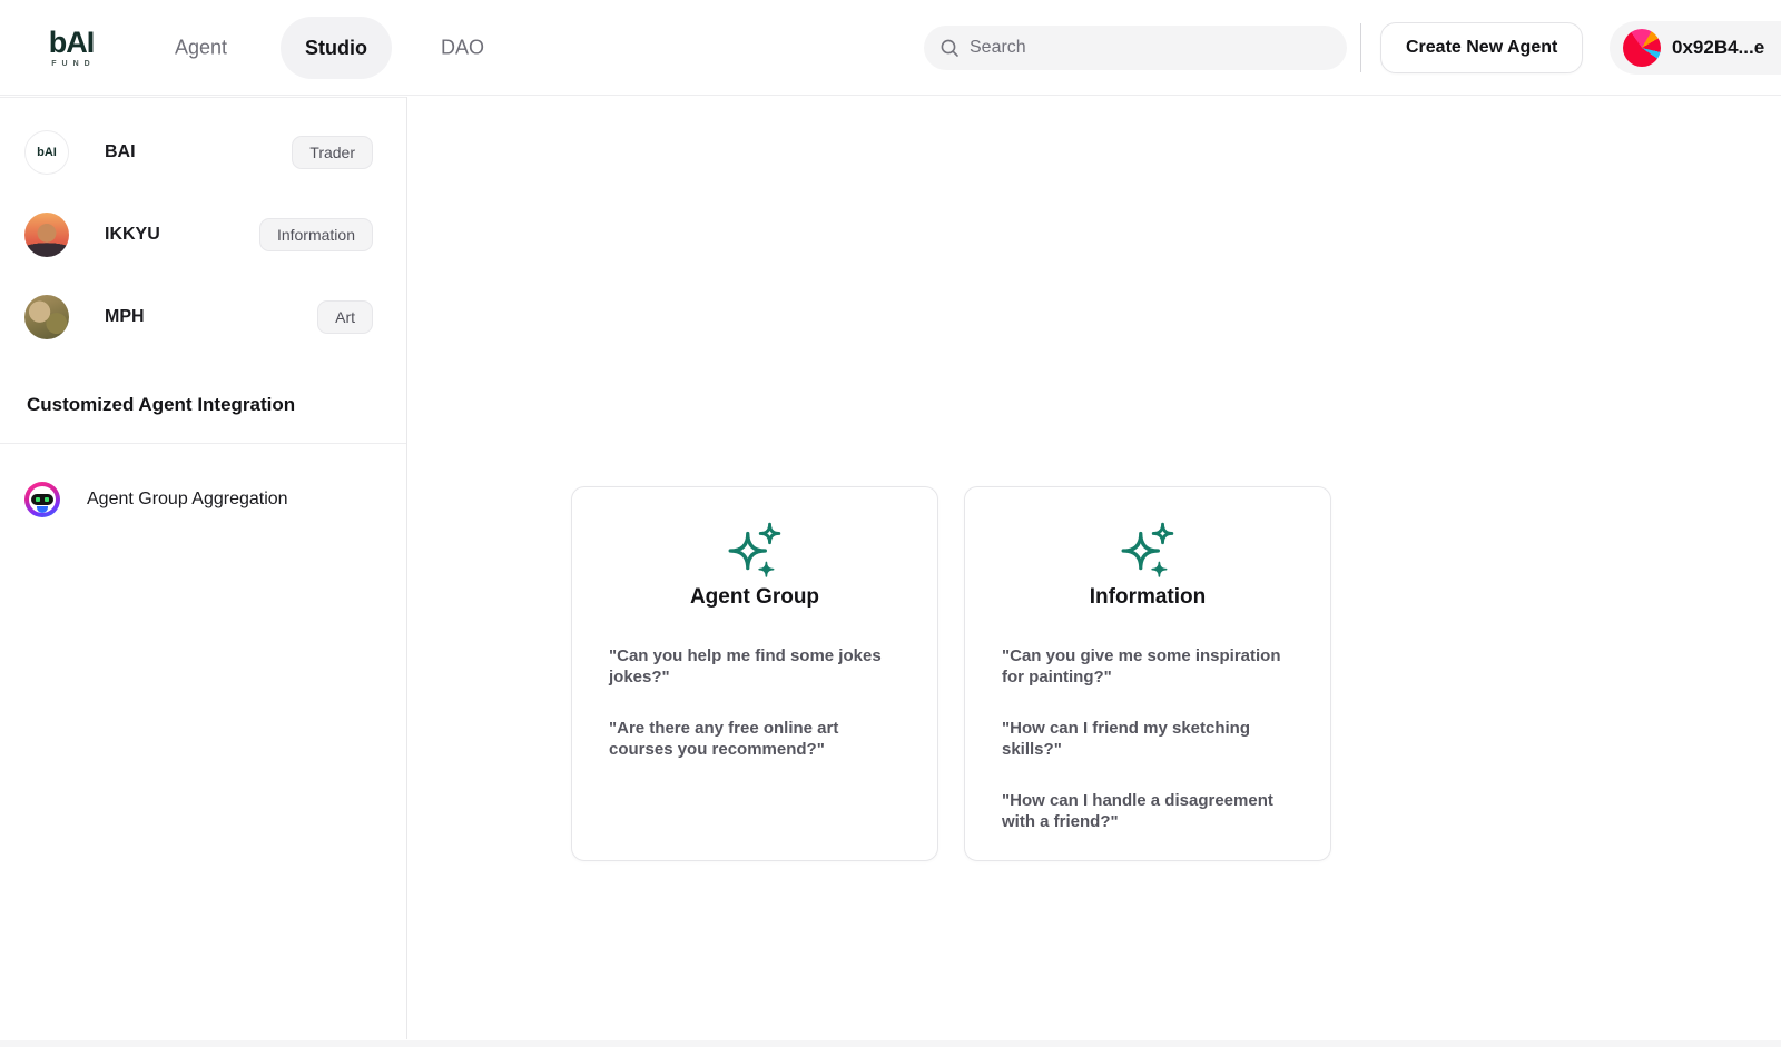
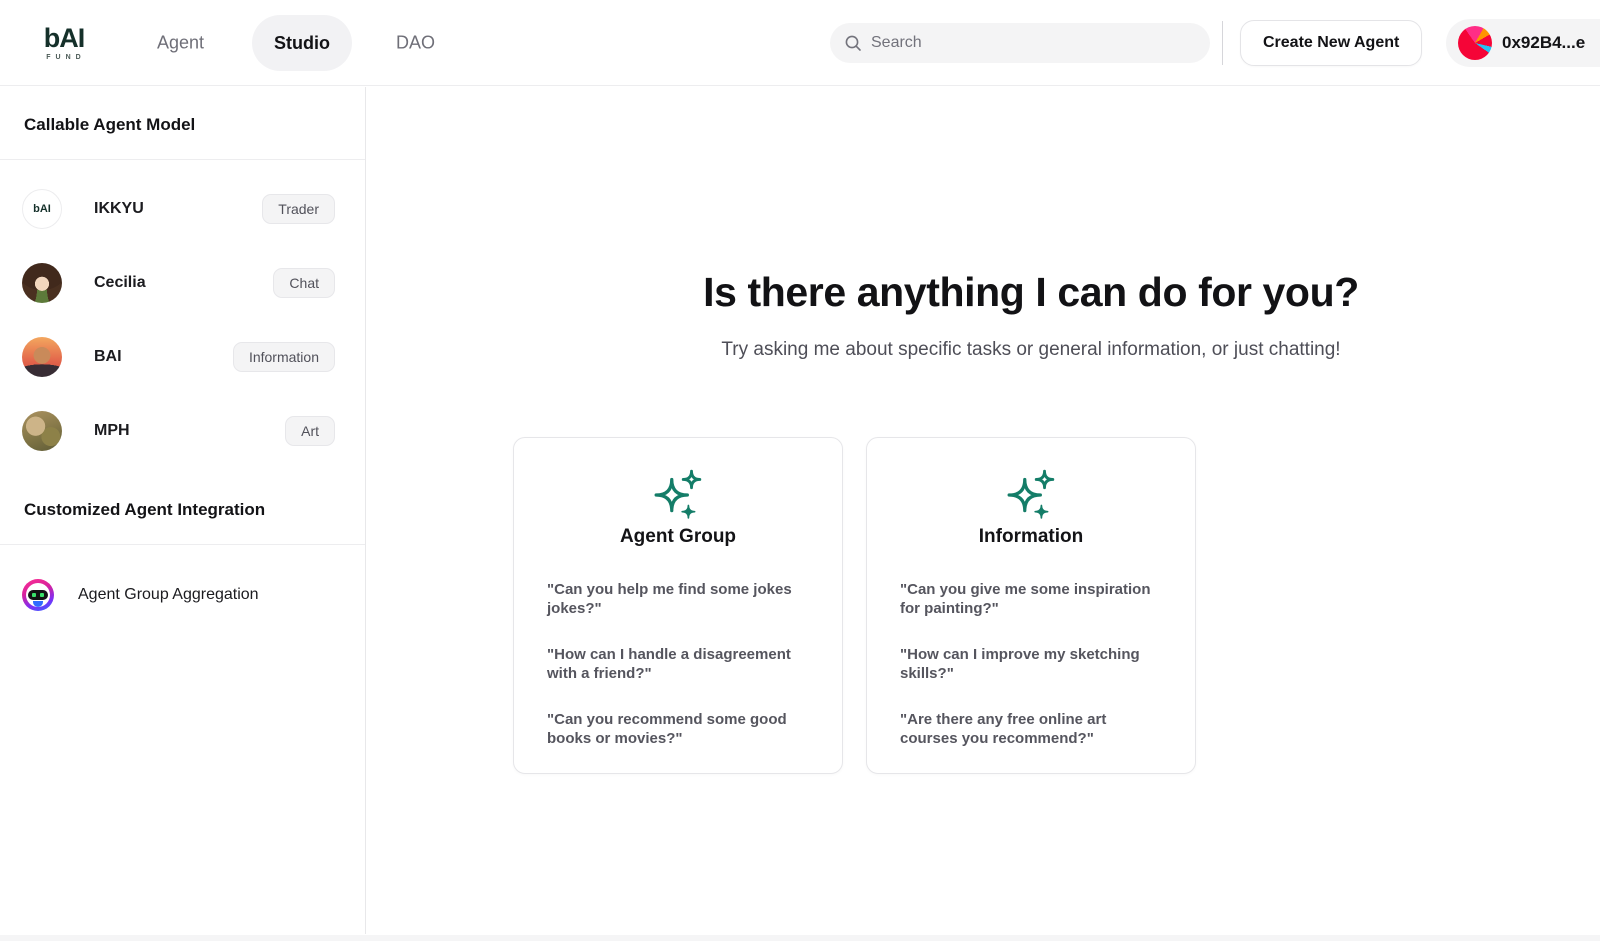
  bAI
  Agent
  Studio
  DAO
  Search
  Create New Agent
  0x92B4...e
+ Callable Agent Model
  bAI
- BAI
+ IKKYU
  Trader
+ Cecilia
+ Chat
- IKKYU
+ BAI
  Information
  MPH
  Art
  Customized Agent Integration
  Agent Group Aggregation
+ Is there anything I can do for you?
+ Try asking me about specific tasks or general information, or just chatting!
  Agent Group
  "Can you help me find some jokes jokes?"
- "Are there any free online art courses you recommend?"
+ "How can I handle a disagreement with a friend?"
+ "Can you recommend some good books or movies?"
  Information
  "Can you give me some inspiration for painting?"
- "How can I friend my sketching skills?"
+ "How can I improve my sketching skills?"
- "How can I handle a disagreement with a friend?"
+ "Are there any free online art courses you recommend?"
